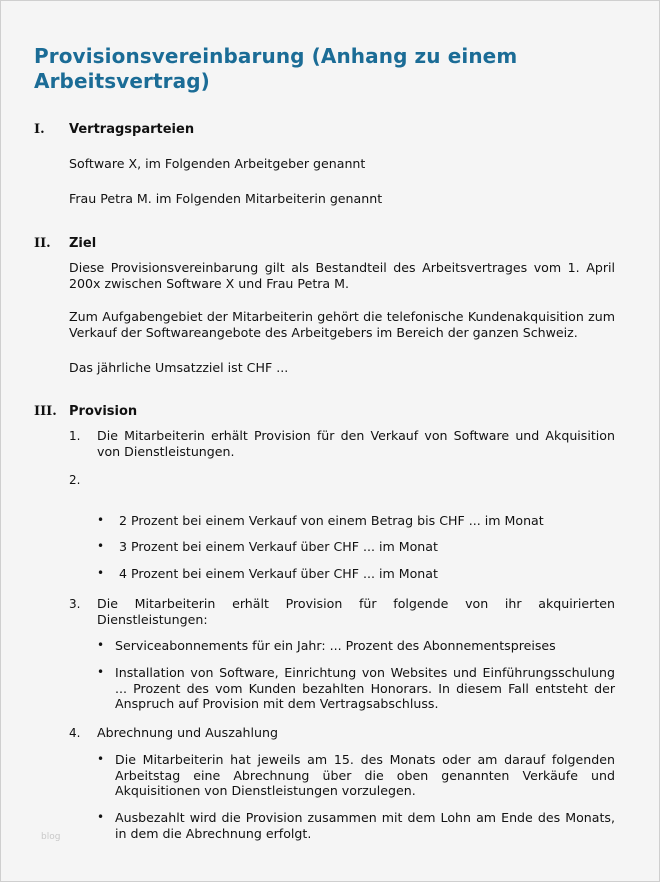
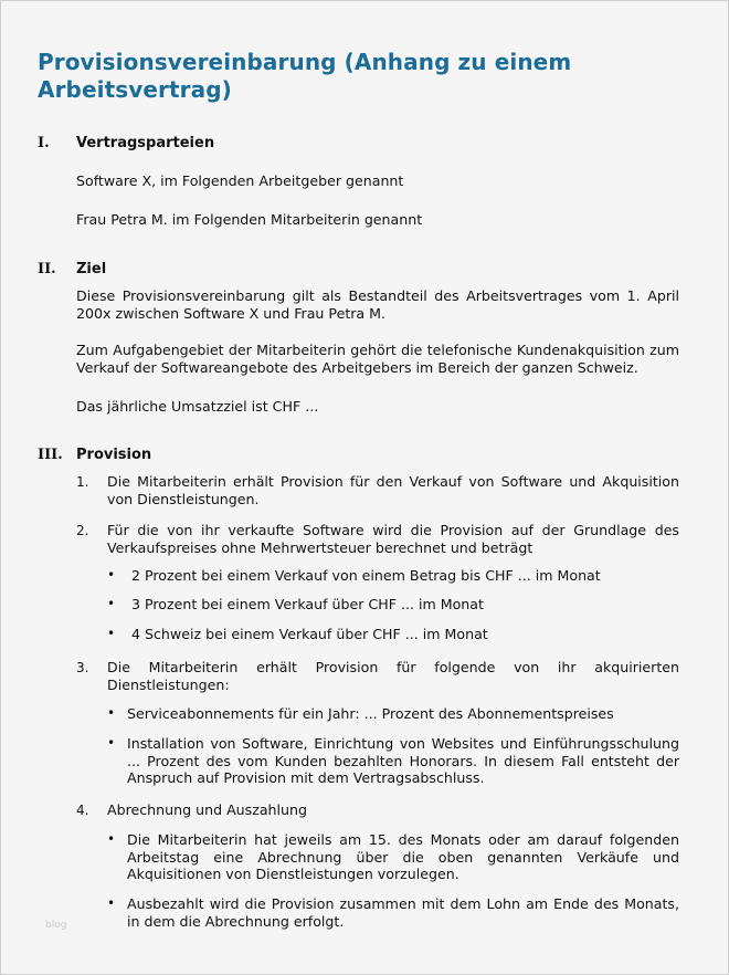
  Provisionsvereinbarung (Anhang zu einem Arbeitsvertrag)
  I.
  Vertragsparteien
  Software X, im Folgenden Arbeitgeber genannt
  Frau Petra M. im Folgenden Mitarbeiterin genannt
  II.
  Ziel
  Diese Provisionsvereinbarung gilt als Bestandteil des Arbeitsvertrages vom 1. April 200x zwischen Software X und Frau Petra M.
  Zum Aufgabengebiet der Mitarbeiterin gehört die telefonische Kundenakquisition zum Verkauf der Softwareangebote des Arbeitgebers im Bereich der ganzen Schweiz.
  Das jährliche Umsatzziel ist CHF ...
  III.
  Provision
  1.
  Die Mitarbeiterin erhält Provision für den Verkauf von Software und Akquisition von Dienstleistungen.
  2.
+ Für die von ihr verkaufte Software wird die Provision auf der Grundlage des Verkaufspreises ohne Mehrwertsteuer berechnet und beträgt
  •
  2 Prozent bei einem Verkauf von einem Betrag bis CHF ... im Monat
  •
  3 Prozent bei einem Verkauf über CHF ... im Monat
  •
- 4 Prozent bei einem Verkauf über CHF ... im Monat
+ 4 Schweiz bei einem Verkauf über CHF ... im Monat
  3.
  Die Mitarbeiterin erhält Provision für folgende von ihr akquirierten Dienstleistungen:
  •
  Serviceabonnements für ein Jahr: ... Prozent des Abonnementspreises
  •
  Installation von Software, Einrichtung von Websites und Einführungsschulung ... Prozent des vom Kunden bezahlten Honorars. In diesem Fall entsteht der Anspruch auf Provision mit dem Vertragsabschluss.
  4.
  Abrechnung und Auszahlung
  •
  Die Mitarbeiterin hat jeweils am 15. des Monats oder am darauf folgenden Arbeitstag eine Abrechnung über die oben genannten Verkäufe und Akquisitionen von Dienstleistungen vorzulegen.
  •
  Ausbezahlt wird die Provision zusammen mit dem Lohn am Ende des Monats, in dem die Abrechnung erfolgt.
  blog
